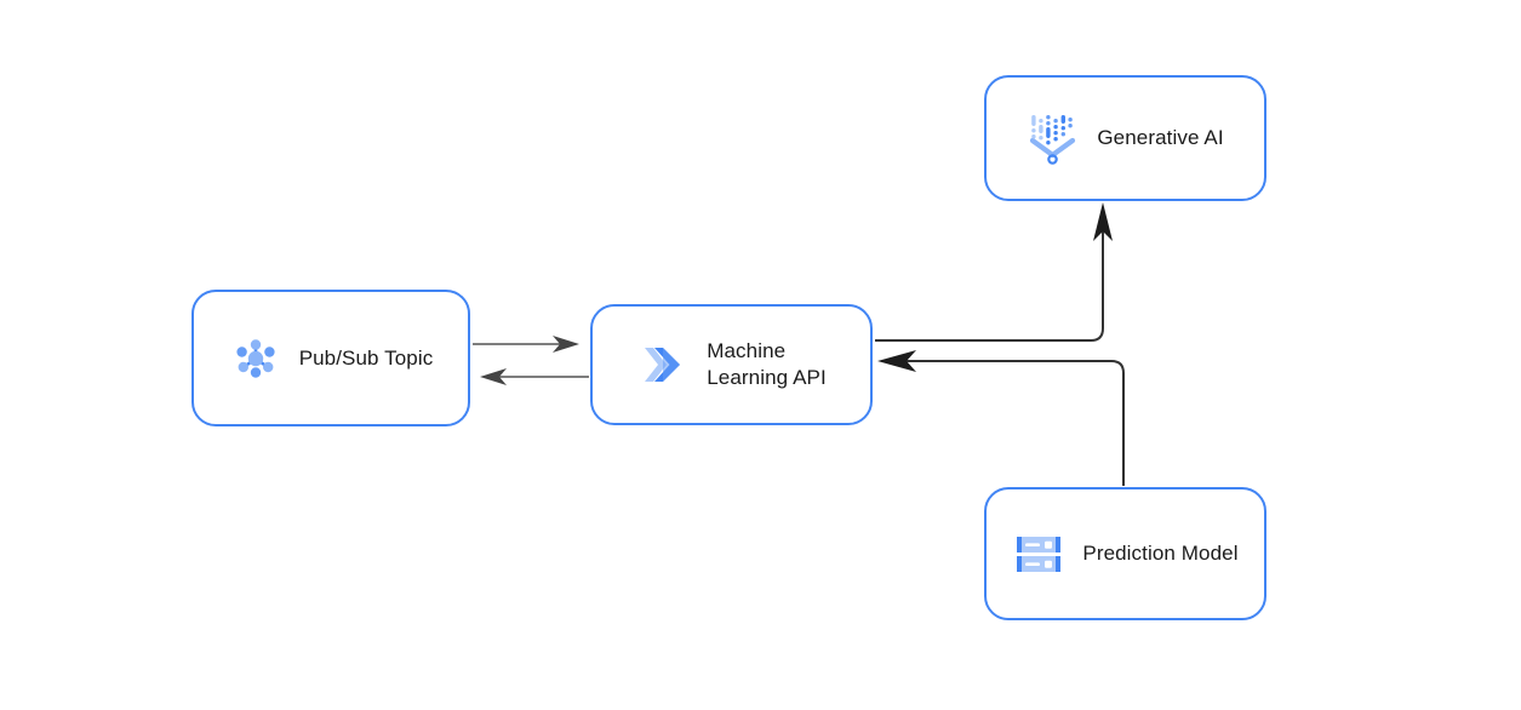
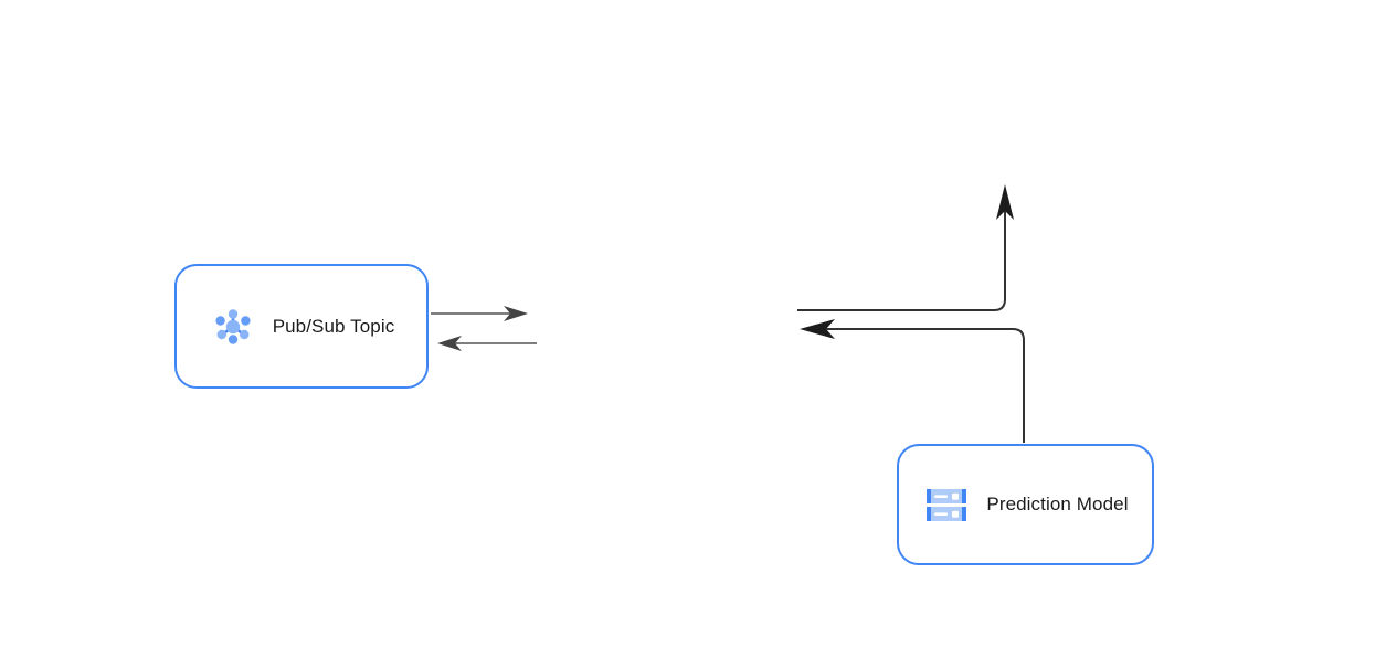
  Pub/Sub Topic
- Machine
- Learning API
- Generative AI
  Prediction Model
